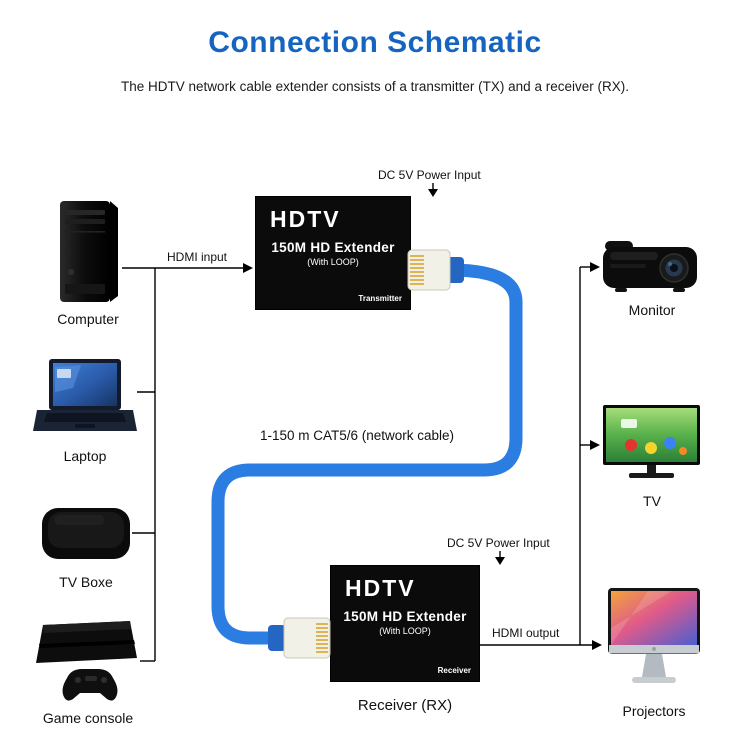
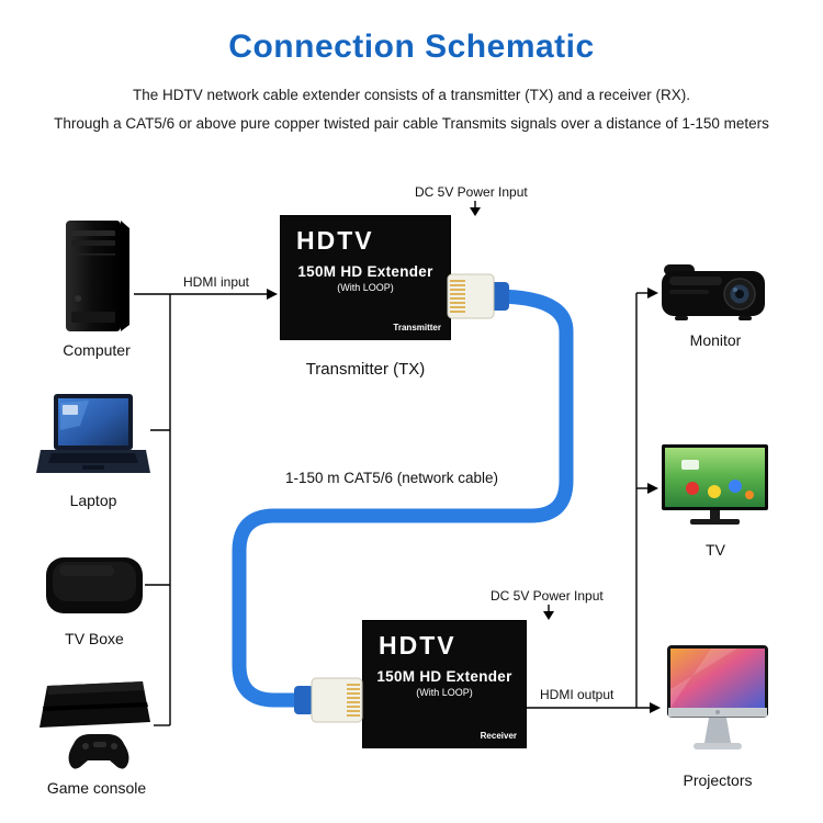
  Connection Schematic
  The HDTV network cable extender consists of a transmitter (TX) and a receiver (RX).
+ Through a CAT5/6 or above pure copper twisted pair cable Transmits signals over a distance of 1-150 meters
  DC 5V Power Input
  HDMI input
  DC 5V Power Input
  HDMI output
  1-150 m CAT5/6 (network cable)
  HDTV
  150M HD Extender
  (With LOOP)
  Transmitter
+ Transmitter (TX)
  HDTV
  150M HD Extender
  (With LOOP)
  Receiver
- Receiver (RX)
  Computer
  Laptop
  TV Boxe
  Game console
  Monitor
  TV
  Projectors
